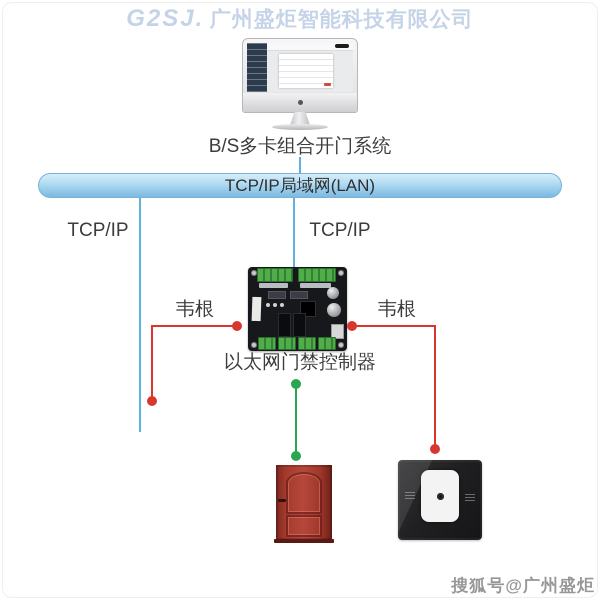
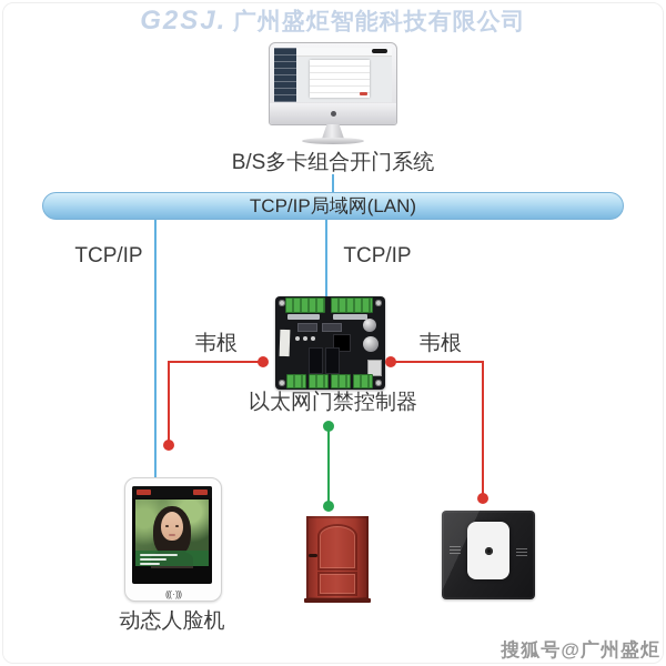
  G2SJ. 广州盛炬智能科技有限公司
  B/S多卡组合开门系统
  TCP/IP局域网(LAN)
  TCP/IP
  TCP/IP
  韦根
  韦根
  以太网门禁控制器
+ ((( · )))
+ 动态人脸机
  搜狐号@广州盛炬
